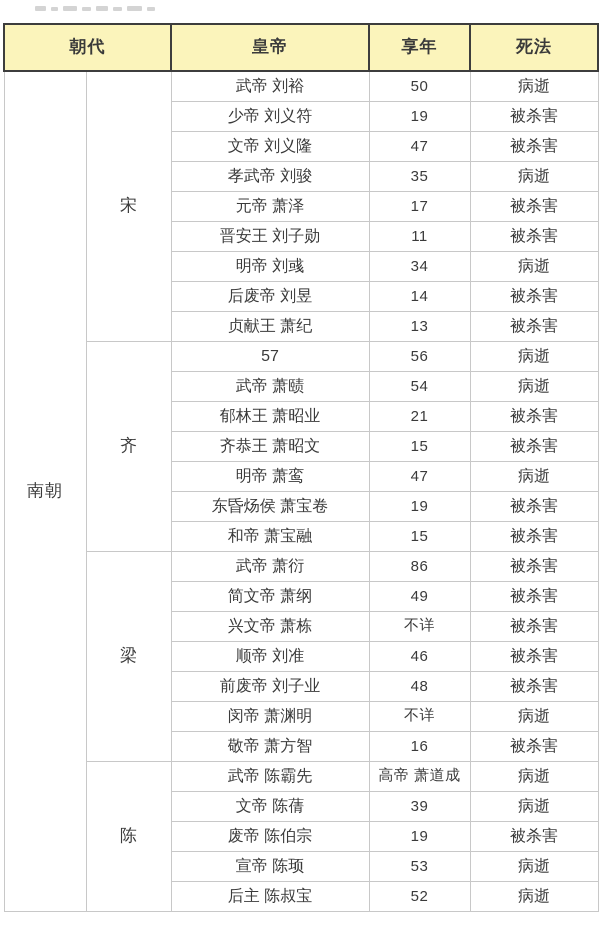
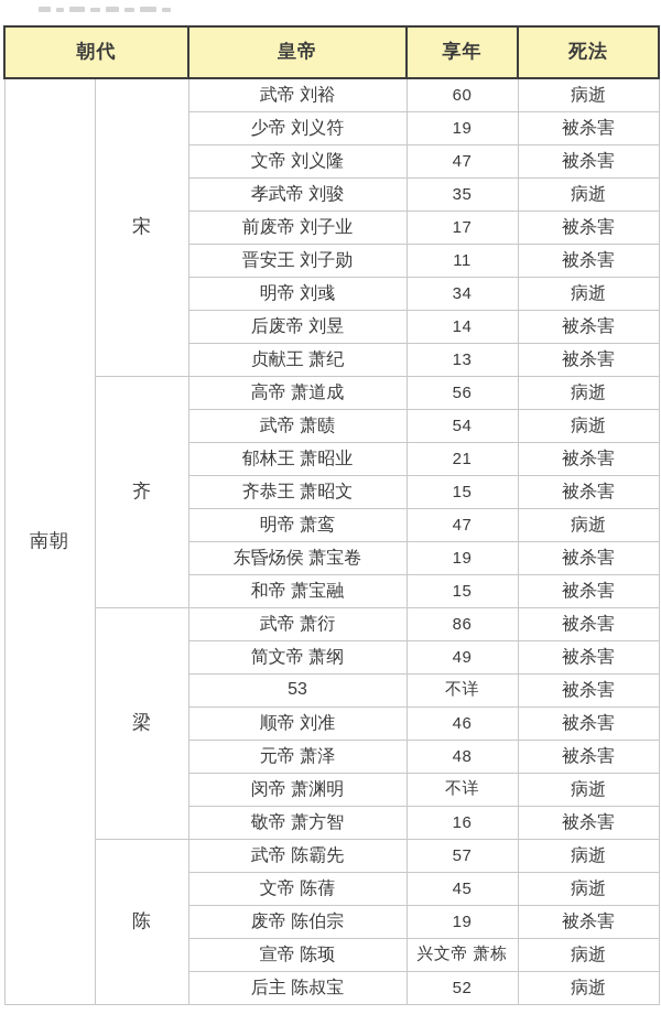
  朝代	皇帝	享年	死法
- 南朝	宋	武帝 刘裕	50	病逝
+ 南朝	宋	武帝 刘裕	60	病逝
  少帝 刘义符	19	被杀害
  文帝 刘义隆	47	被杀害
  孝武帝 刘骏	35	病逝
- 元帝 萧泽	17	被杀害
+ 前废帝 刘子业	17	被杀害
  晋安王 刘子勋	11	被杀害
  明帝 刘彧	34	病逝
  后废帝 刘昱	14	被杀害
  贞献王 萧纪	13	被杀害
- 齐	57	56	病逝
+ 齐	高帝 萧道成	56	病逝
  武帝 萧赜	54	病逝
  郁林王 萧昭业	21	被杀害
  齐恭王 萧昭文	15	被杀害
  明帝 萧鸾	47	病逝
  东昏炀侯 萧宝卷	19	被杀害
  和帝 萧宝融	15	被杀害
  梁	武帝 萧衍	86	被杀害
  简文帝 萧纲	49	被杀害
- 兴文帝 萧栋	不详	被杀害
+ 53	不详	被杀害
  顺帝 刘准	46	被杀害
- 前废帝 刘子业	48	被杀害
+ 元帝 萧泽	48	被杀害
  闵帝 萧渊明	不详	病逝
  敬帝 萧方智	16	被杀害
- 陈	武帝 陈霸先	高帝 萧道成	病逝
+ 陈	武帝 陈霸先	57	病逝
- 文帝 陈蒨	39	病逝
+ 文帝 陈蒨	45	病逝
  废帝 陈伯宗	19	被杀害
- 宣帝 陈顼	53	病逝
+ 宣帝 陈顼	兴文帝 萧栋	病逝
  后主 陈叔宝	52	病逝
